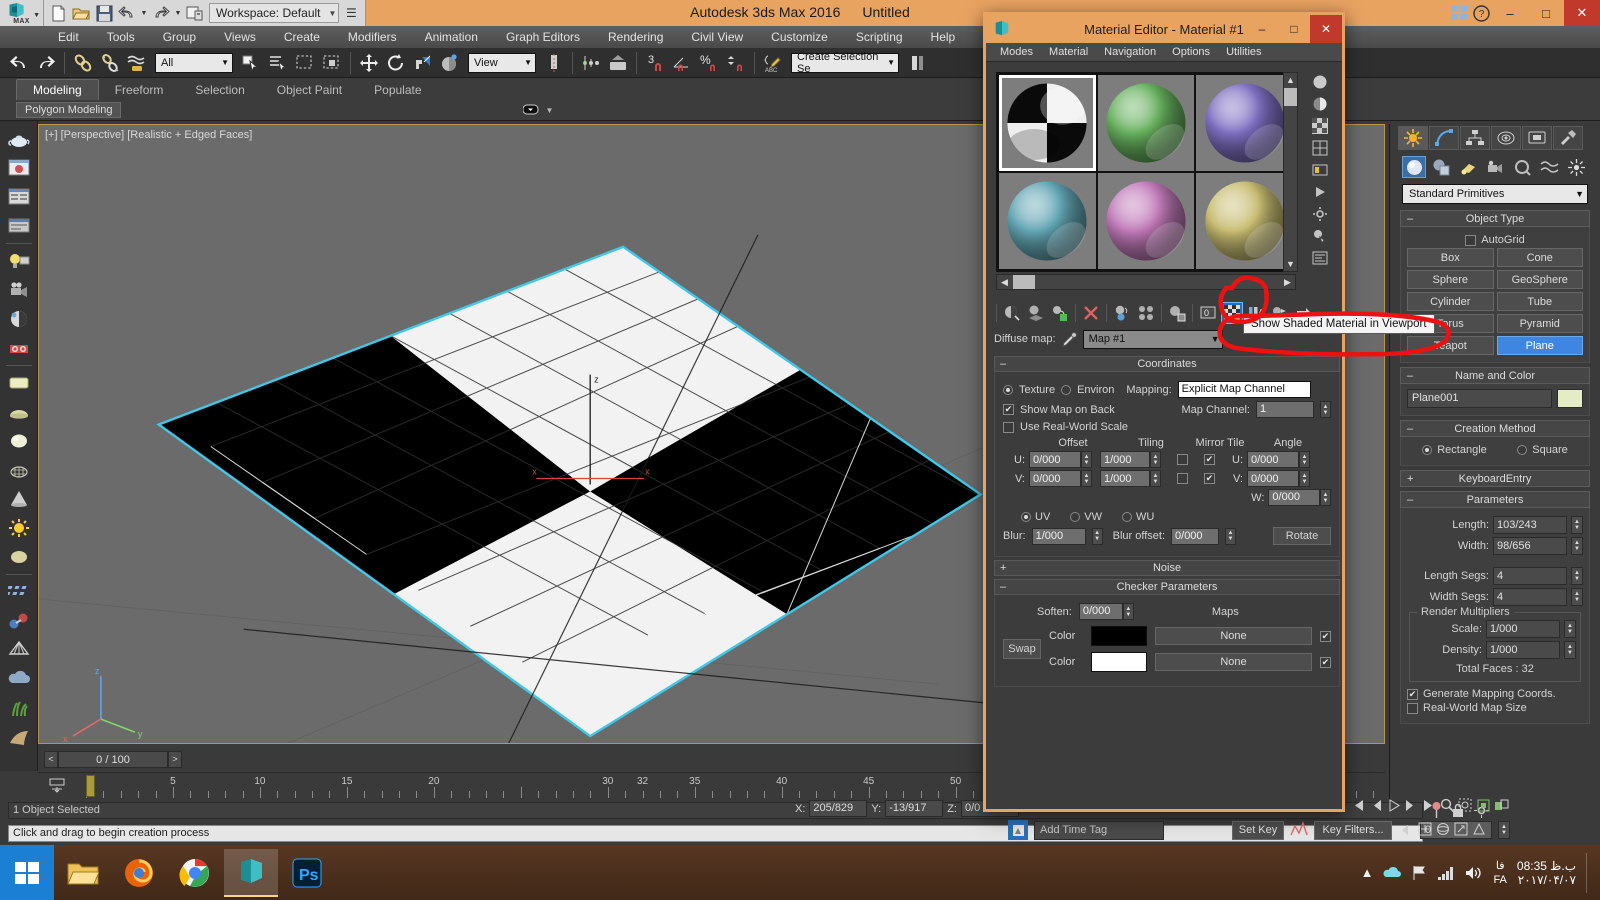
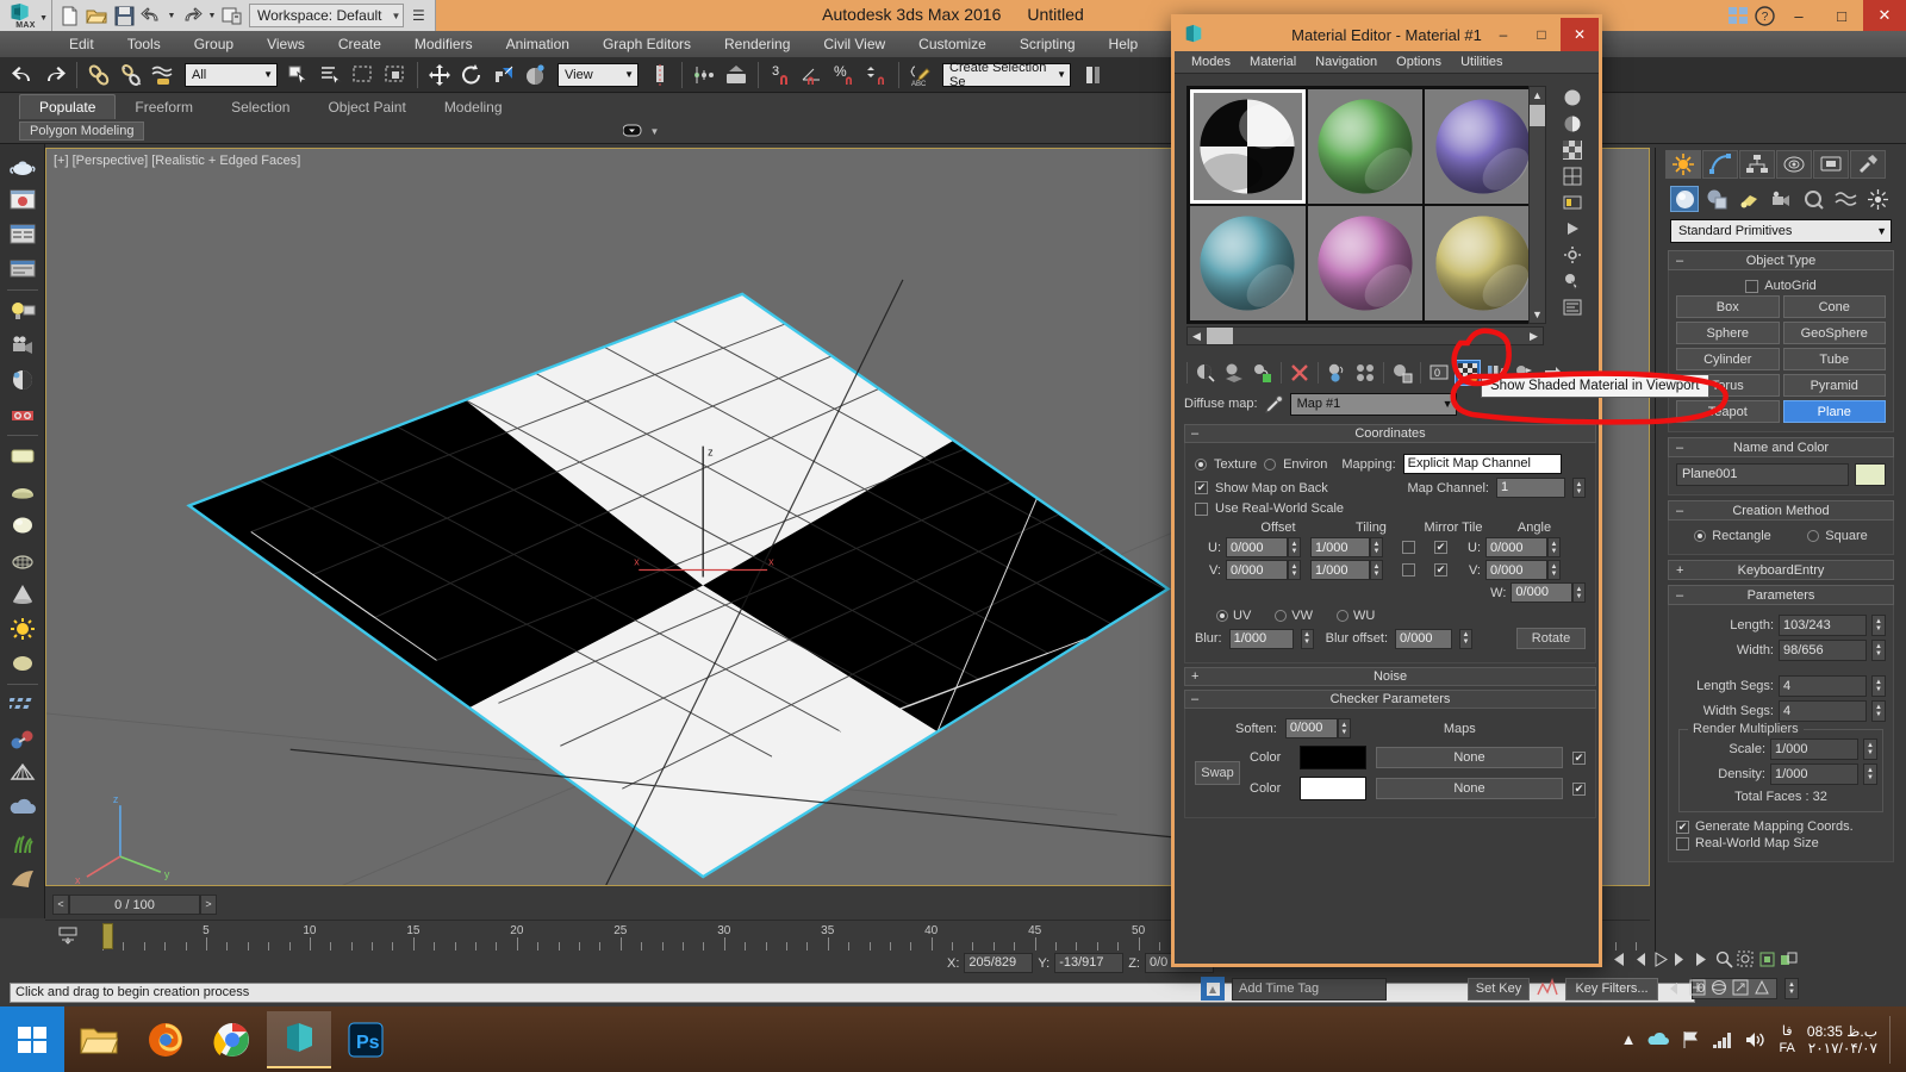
  Workspace: Default
  ▼
  ☰
  Autodesk 3ds Max 2016 Untitled
  ?
  –
  □
  ✕
  Edit
  Tools
  Group
  Views
  Create
  Modifiers
  Animation
  Graph Editors
  Rendering
  Civil View
  Customize
  Scripting
  Help
  All
  ▼
  View
  ▼
  3
  %
  Create Selection Se
  ▼
- Modeling
+ Populate
  Freeform
  Selection
  Object Paint
- Populate
+ Modeling
  Polygon Modeling
  ▼
  [+] [Perspective] [Realistic + Edged Faces]
  z
  x
  x
  z
  y
  x
  <
  0 / 100
  >
  5
  10
  15
  20
- 32
+ 25
  30
  35
  40
  45
  50
- 1 Object Selected
  Click and drag to begin creation process
  X:
  205/829
  Y:
  -13/917
  Z:
  0/0
  Add Time Tag
  Set Key
  Key Filters...
  0
  Standard Primitives
  ▼
  –
  Object Type
  AutoGrid
  Box
  Cone
  Sphere
  GeoSphere
  Cylinder
  Tube
  Pyramid
  Plane
  –
  Name and Color
  Plane001
  –
  Creation Method
  Rectangle
  Square
  +
  KeyboardEntry
  –
  Parameters
  Length:
  103/243
  Width:
  98/656
  Length Segs:
  4
  Width Segs:
  4
  Render Multipliers
  Scale:
  1/000
  Density:
  1/000
  Total Faces : 32
  ✔
  Generate Mapping Coords.
  Real-World Map Size
  Material Editor - Material #1
  –
  □
  ✕
  Modes
  Material
  Navigation
  Options
  Utilities
  ▲
  ▼
  ◀
  ▶
  0
  Diffuse map:
  Map #1
  ▼
  –
  Coordinates
  Texture
  Environ
  Mapping:
  Explicit Map Channel
  ✔
  Show Map on Back
  Map Channel:
  1
  Use Real-World Scale
  Offset
  Tiling
  Mirror Tile
  Angle
  U:
  0/000
  1/000
  ✔
  U:
  0/000
  V:
  0/000
  1/000
  ✔
  V:
  0/000
  W:
  0/000
  UV
  VW
  WU
  Blur:
  1/000
  Blur offset:
  0/000
  Rotate
  +
  Noise
  –
  Checker Parameters
  Soften:
  0/000
  Maps
  Swap
  Color
  None
  ✔
  Color
  None
  ✔
  Show Shaded Material in Viewport
  Ps
  ▲
  فا
  FA
  08:35 ب.ظ
  ۲۰۱۷/۰۴/۰۷
